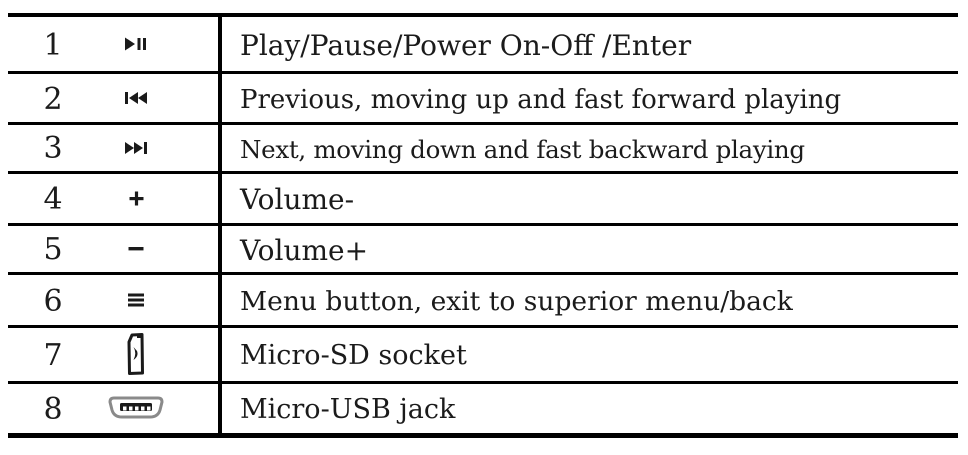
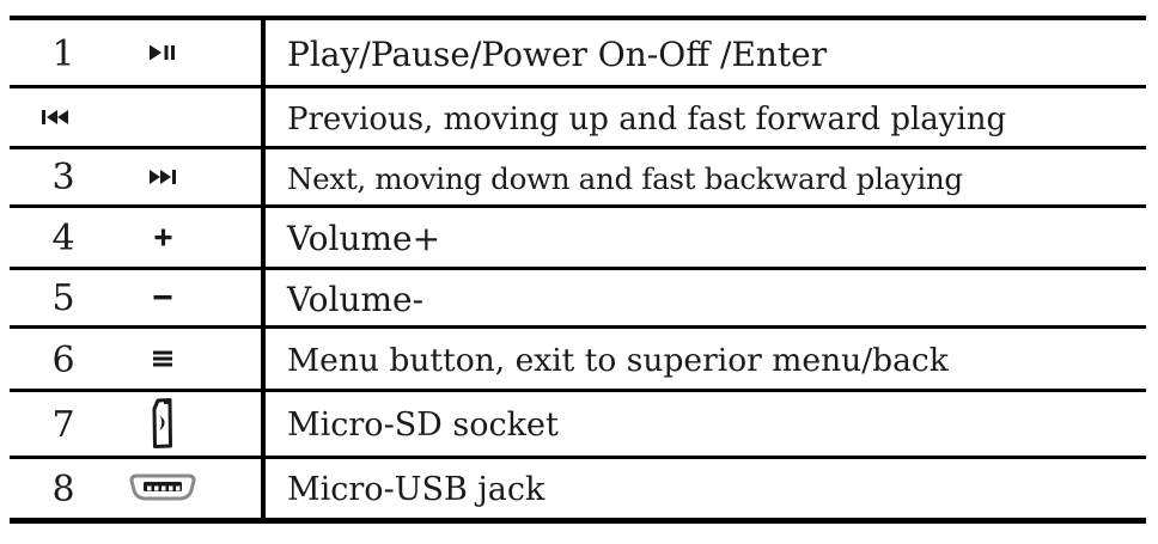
  1
  Play/Pause/Power On-Off /Enter
- 2
  Previous, moving up and fast forward playing
  3
  Next, moving down and fast backward playing
  4
- Volume-
+ Volume+
  5
- Volume+
+ Volume-
  6
  Menu button, exit to superior menu/back
  7
  Micro-SD socket
  8
  Micro-USB jack
